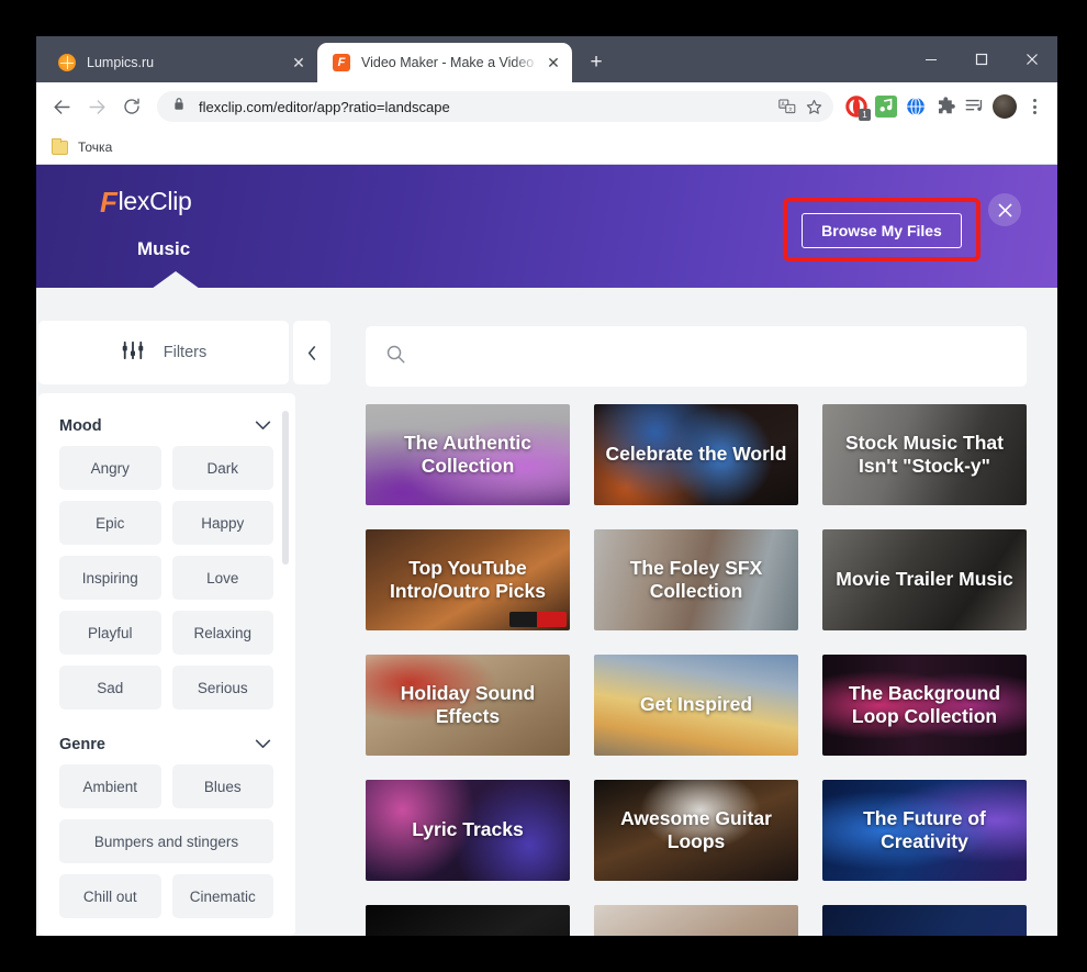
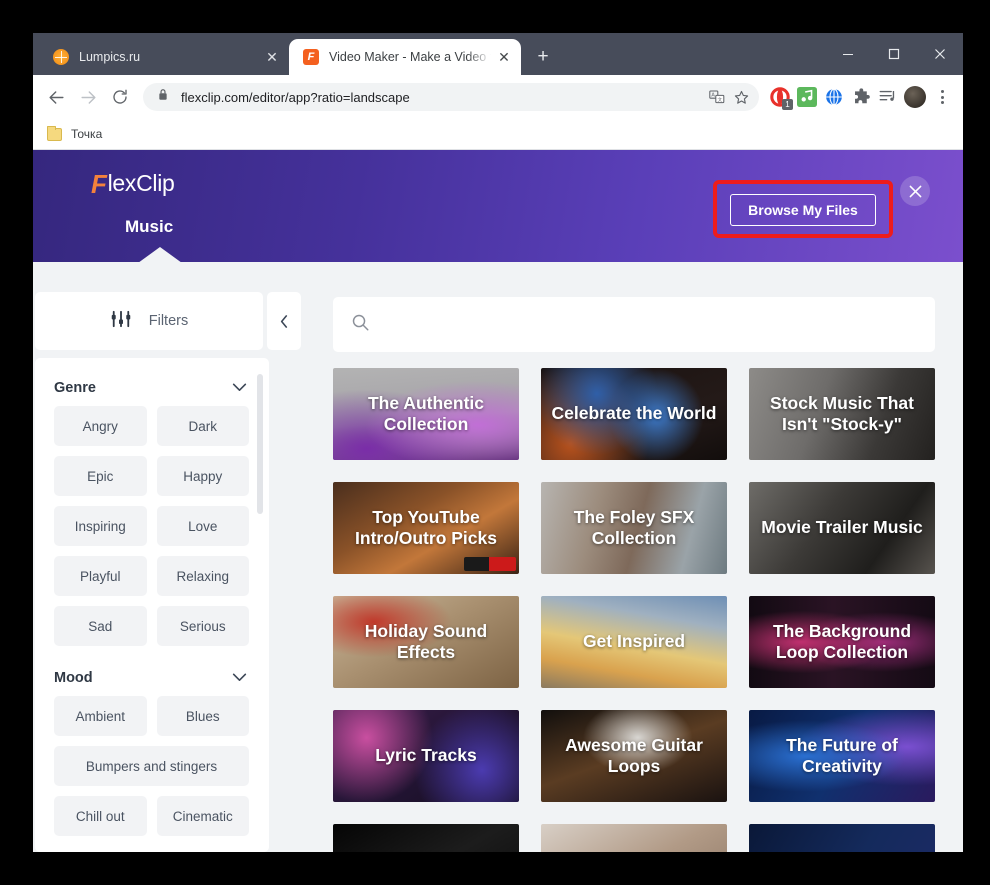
  Lumpics.ru
  ✕
  F
  Video Maker - Make a Video
  ✕
  +
  flexclip.com/editor/app?ratio=landscape
  1
  Точка
  F
  lexClip
  Music
  Browse My Files
  Filters
- Mood
+ Genre
  Angry
  Dark
  Epic
  Happy
  Inspiring
  Love
  Playful
  Relaxing
  Sad
  Serious
- Genre
+ Mood
  Ambient
  Blues
  Bumpers and stingers
  Chill out
  Cinematic
  The Authentic Collection
  Celebrate the World
  Stock Music That Isn't "Stock-y"
  Top YouTube Intro/Outro Picks
  The Foley SFX Collection
  Movie Trailer Music
  Holiday Sound Effects
  Get Inspired
  The Background Loop Collection
  Lyric Tracks
  Awesome Guitar Loops
  The Future of Creativity
